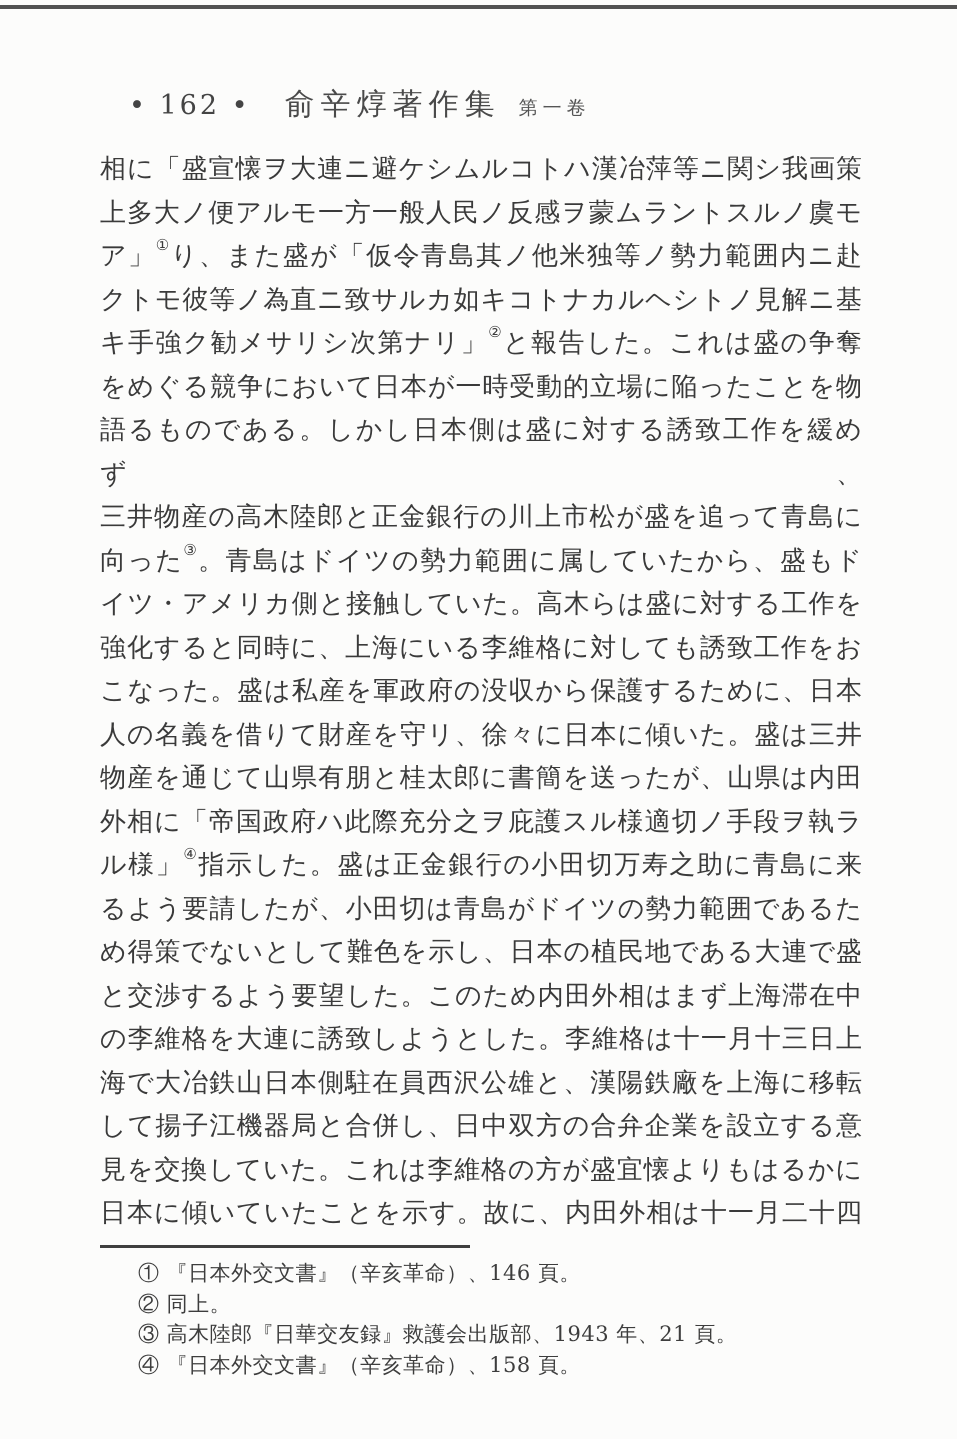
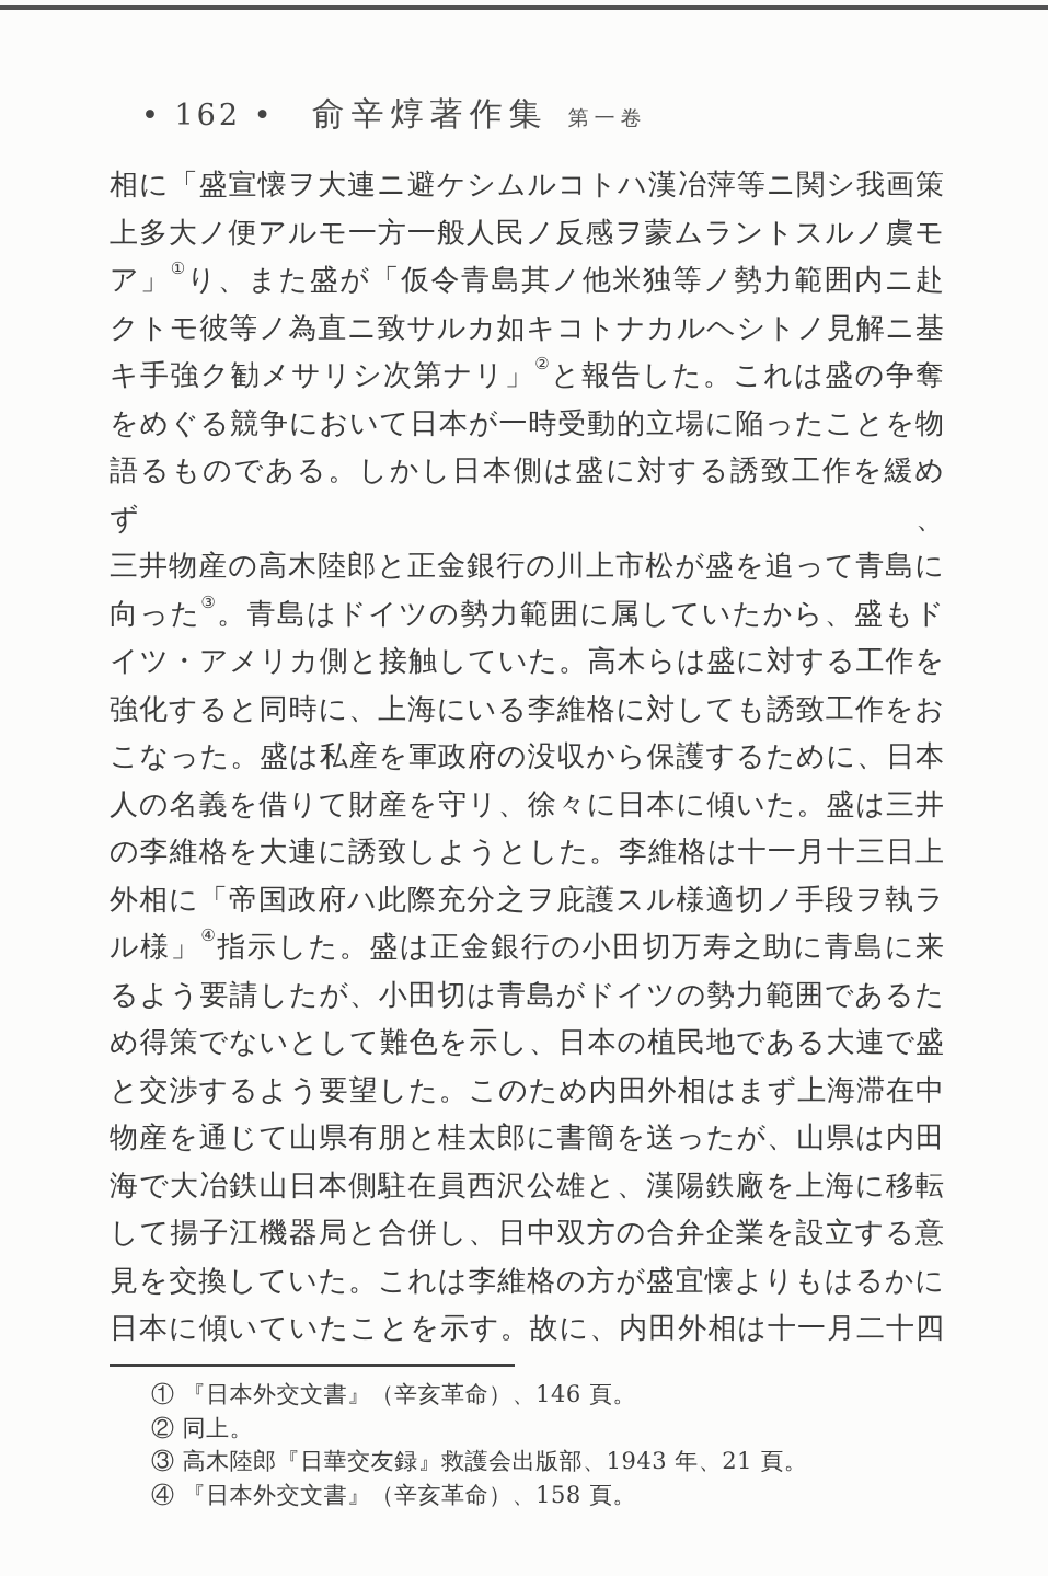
  • 162 •
  俞辛焞著作集
  第一卷
  相に「盛宣懐ヲ大連ニ避ケシムルコトハ漢冶萍等ニ関シ我画策
  上多大ノ便アルモ一方一般人民ノ反感ヲ蒙ムラントスルノ虞モ
  ア」①り、また盛が「仮令青島其ノ他米独等ノ勢力範囲内ニ赴
  クトモ彼等ノ為直ニ致サルカ如キコトナカルヘシトノ見解ニ基
  キ手強ク勧メサリシ次第ナリ」②と報告した。これは盛の争奪
  をめぐる競争において日本が一時受動的立場に陥ったことを物
  語るものである。しかし日本側は盛に対する誘致工作を緩めず、
  三井物産の高木陸郎と正金銀行の川上市松が盛を追って青島に
  向った③。青島はドイツの勢力範囲に属していたから、盛もド
  イツ・アメリカ側と接触していた。高木らは盛に対する工作を
  強化すると同時に、上海にいる李維格に対しても誘致工作をお
  こなった。盛は私産を軍政府の没収から保護するために、日本
  人の名義を借りて財産を守リ、徐々に日本に傾いた。盛は三井
- 物産を通じて山県有朋と桂太郎に書簡を送ったが、山県は内田
+ の李維格を大連に誘致しようとした。李維格は十一月十三日上
  外相に「帝国政府ハ此際充分之ヲ庇護スル様適切ノ手段ヲ執ラ
  ル様」④指示した。盛は正金銀行の小田切万寿之助に青島に来
  るよう要請したが、小田切は青島がドイツの勢力範囲であるた
  め得策でないとして難色を示し、日本の植民地である大連で盛
  と交渉するよう要望した。このため内田外相はまず上海滞在中
- の李維格を大連に誘致しようとした。李維格は十一月十三日上
+ 物産を通じて山県有朋と桂太郎に書簡を送ったが、山県は内田
  海で大冶鉄山日本側駐在員西沢公雄と、漢陽鉄廠を上海に移転
  して揚子江機器局と合併し、日中双方の合弁企業を設立する意
  見を交換していた。これは李維格の方が盛宜懐よりもはるかに
  日本に傾いていたことを示す。故に、内田外相は十一月二十四
  ① 『日本外交文書』（辛亥革命）、146 頁。
  ② 同上。
  ③ 高木陸郎『日華交友録』救護会出版部、1943 年、21 頁。
  ④ 『日本外交文書』（辛亥革命）、158 頁。
